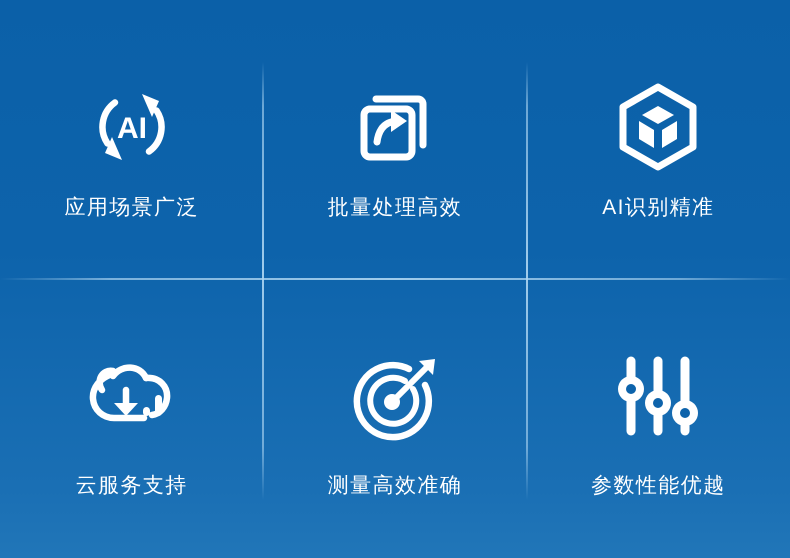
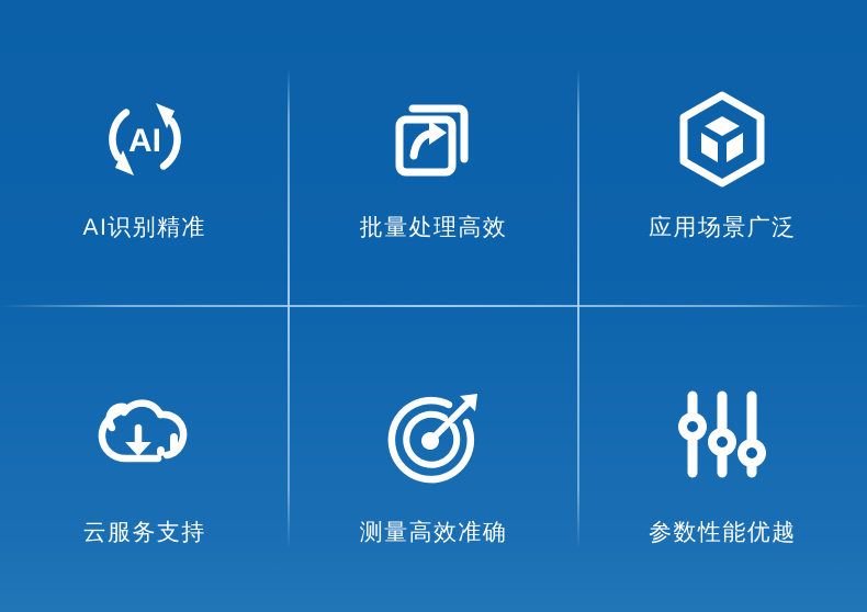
  AI
- 应用场景广泛
+ AI识别精准
  批量处理高效
- AI识别精准
+ 应用场景广泛
  云服务支持
  测量高效准确
  参数性能优越
